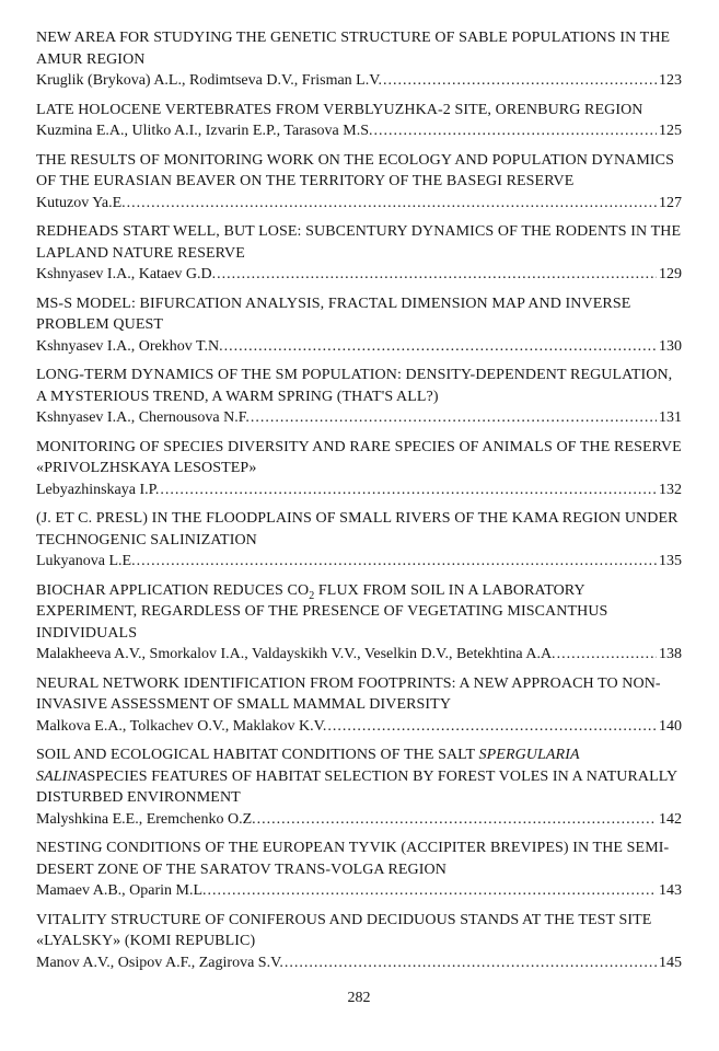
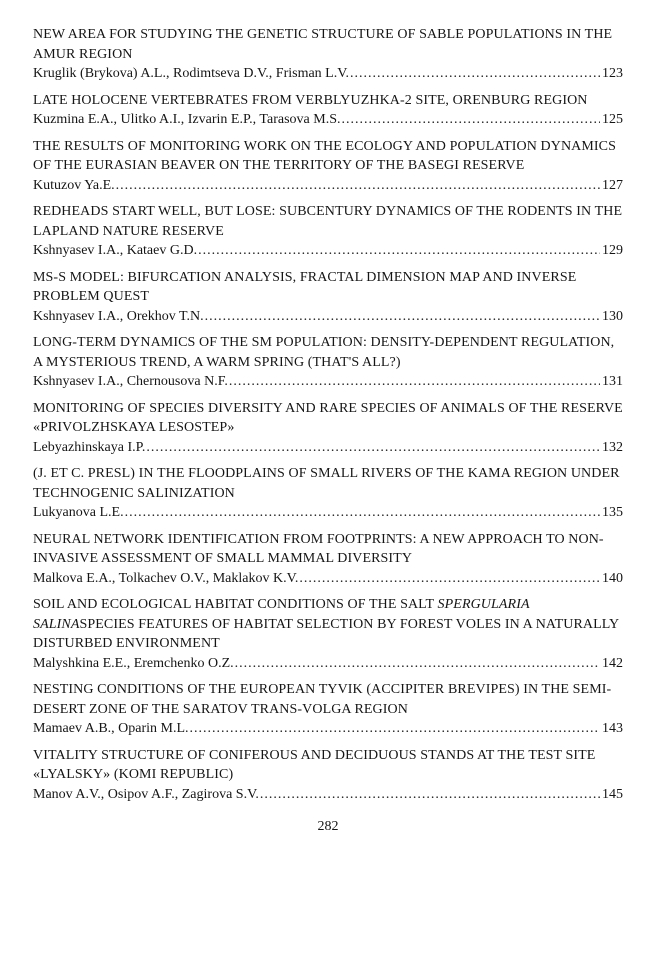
  NEW AREA FOR STUDYING THE GENETIC STRUCTURE OF SABLE POPULATIONS IN THE AMUR REGION
  Kruglik (Brykova) A.L., Rodimtseva D.V., Frisman L.V.
  123
  LATE HOLOCENE VERTEBRATES FROM VERBLYUZHKA-2 SITE, ORENBURG REGION
  Kuzmina E.A., Ulitko A.I., Izvarin E.P., Tarasova M.S.
  125
  THE RESULTS OF MONITORING WORK ON THE ECOLOGY AND POPULATION DYNAMICS OF THE EURASIAN BEAVER ON THE TERRITORY OF THE BASEGI RESERVE
  Kutuzov Ya.E.
  127
  REDHEADS START WELL, BUT LOSE: SUBCENTURY DYNAMICS OF THE RODENTS IN THE LAPLAND NATURE RESERVE
  Kshnyasev I.A., Kataev G.D.
  129
  MS-S MODEL: BIFURCATION ANALYSIS, FRACTAL DIMENSION MAP AND INVERSE PROBLEM QUEST
  Kshnyasev I.A., Orekhov T.N.
  130
  LONG-TERM DYNAMICS OF THE SM POPULATION: DENSITY-DEPENDENT REGULATION, A MYSTERIOUS TREND, A WARM SPRING (THAT'S ALL?)
  Kshnyasev I.A., Chernousova N.F.
  131
  MONITORING OF SPECIES DIVERSITY AND RARE SPECIES OF ANIMALS OF THE RESERVE «PRIVOLZHSKAYA LESOSTEP»
  Lebyazhinskaya I.P.
  132
  (J. ET C. PRESL) IN THE FLOODPLAINS OF SMALL RIVERS OF THE KAMA REGION UNDER TECHNOGENIC SALINIZATION
  Lukyanova L.E.
  135
- BIOCHAR APPLICATION REDUCES CO2 FLUX FROM SOIL IN A LABORATORY EXPERIMENT, REGARDLESS OF THE PRESENCE OF VEGETATING MISCANTHUS INDIVIDUALS
- Malakheeva A.V., Smorkalov I.A., Valdayskikh V.V., Veselkin D.V., Betekhtina A.A.
- 138
  NEURAL NETWORK IDENTIFICATION FROM FOOTPRINTS: A NEW APPROACH TO NON-INVASIVE ASSESSMENT OF SMALL MAMMAL DIVERSITY
  Malkova E.A., Tolkachev O.V., Maklakov K.V.
  140
  SOIL AND ECOLOGICAL HABITAT CONDITIONS OF THE SALT SPERGULARIA SALINASPECIES FEATURES OF HABITAT SELECTION BY FOREST VOLES IN A NATURALLY DISTURBED ENVIRONMENT
  Malyshkina E.E., Eremchenko O.Z.
  142
  NESTING CONDITIONS OF THE EUROPEAN TYVIK (ACCIPITER BREVIPES) IN THE SEMI-DESERT ZONE OF THE SARATOV TRANS-VOLGA REGION
  Mamaev A.B., Oparin M.L.
  143
  VITALITY STRUCTURE OF CONIFEROUS AND DECIDUOUS STANDS AT THE TEST SITE «LYALSKY» (KOMI REPUBLIC)
  Manov A.V., Osipov A.F., Zagirova S.V.
  145
  282
